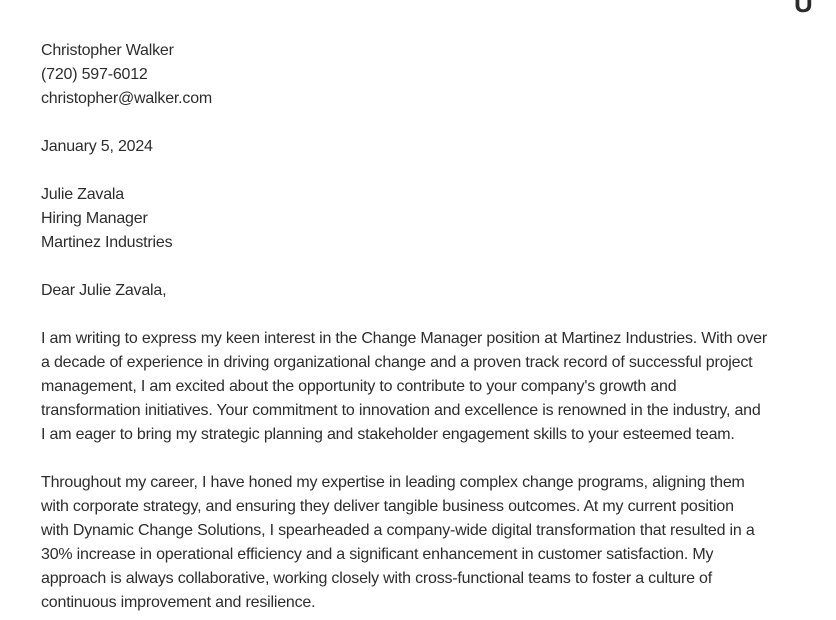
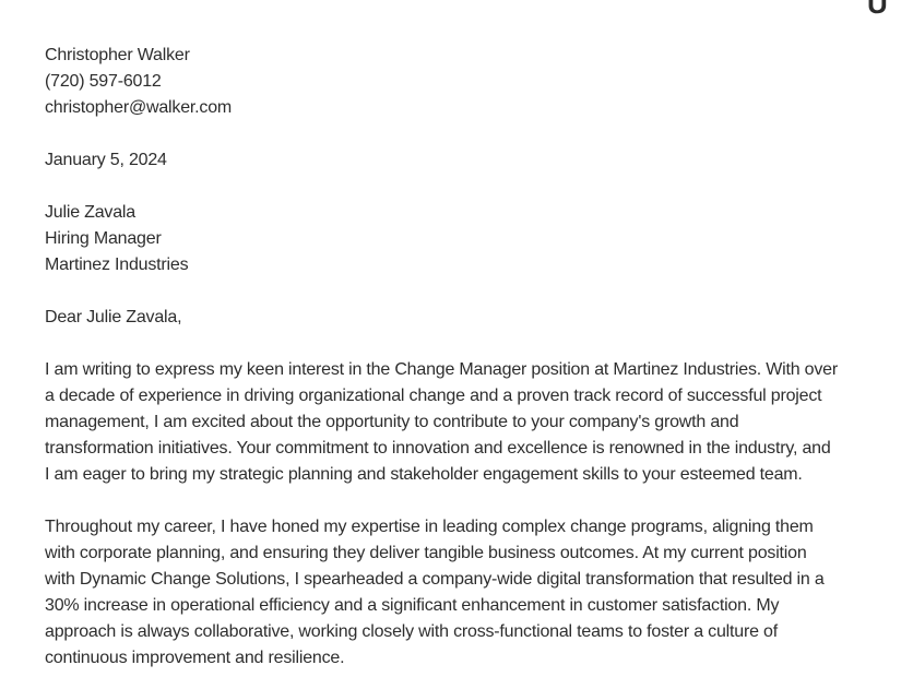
  U
  Christopher Walker
  (720) 597-6012
  christopher@walker.com
  January 5, 2024
  Julie Zavala
  Hiring Manager
  Martinez Industries
  Dear Julie Zavala,
  I am writing to express my keen interest in the Change Manager position at Martinez Industries. With over
  a decade of experience in driving organizational change and a proven track record of successful project
  management, I am excited about the opportunity to contribute to your company's growth and
  transformation initiatives. Your commitment to innovation and excellence is renowned in the industry, and
  I am eager to bring my strategic planning and stakeholder engagement skills to your esteemed team.
  Throughout my career, I have honed my expertise in leading complex change programs, aligning them
- with corporate strategy, and ensuring they deliver tangible business outcomes. At my current position
+ with corporate planning, and ensuring they deliver tangible business outcomes. At my current position
  with Dynamic Change Solutions, I spearheaded a company-wide digital transformation that resulted in a
  30% increase in operational efficiency and a significant enhancement in customer satisfaction. My
  approach is always collaborative, working closely with cross-functional teams to foster a culture of
  continuous improvement and resilience.
